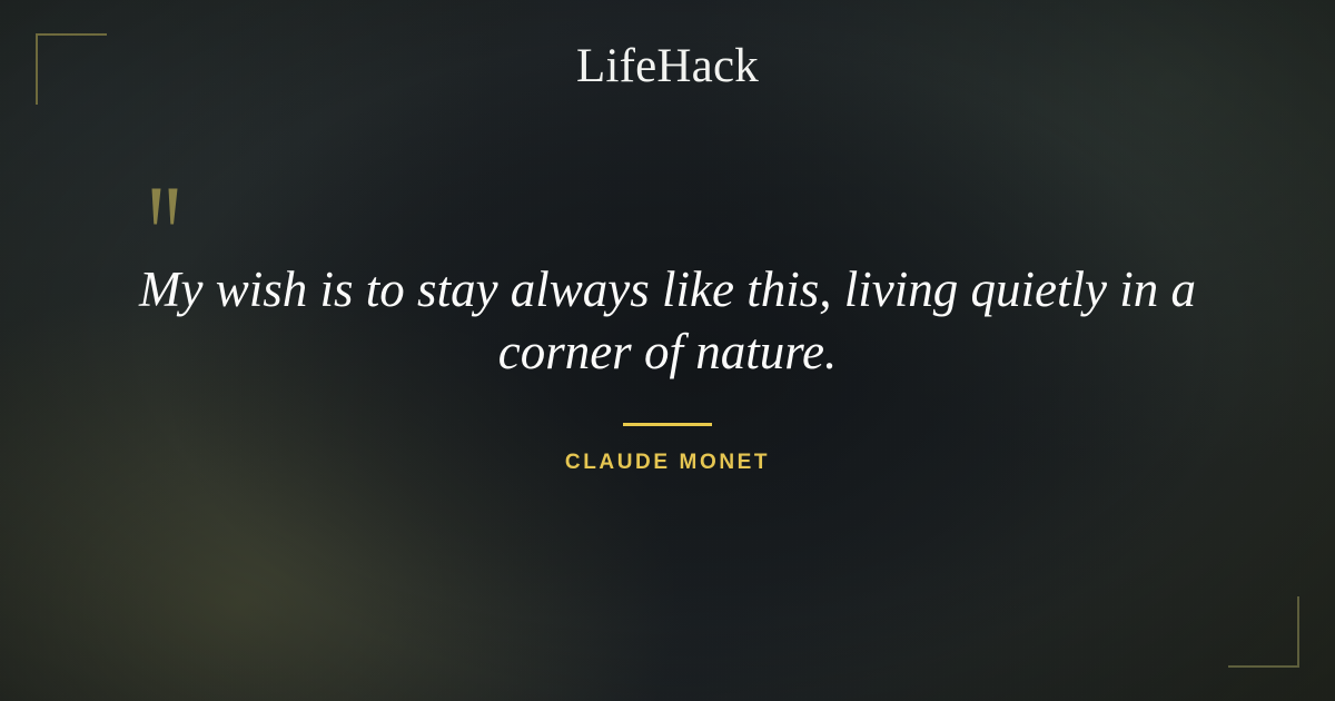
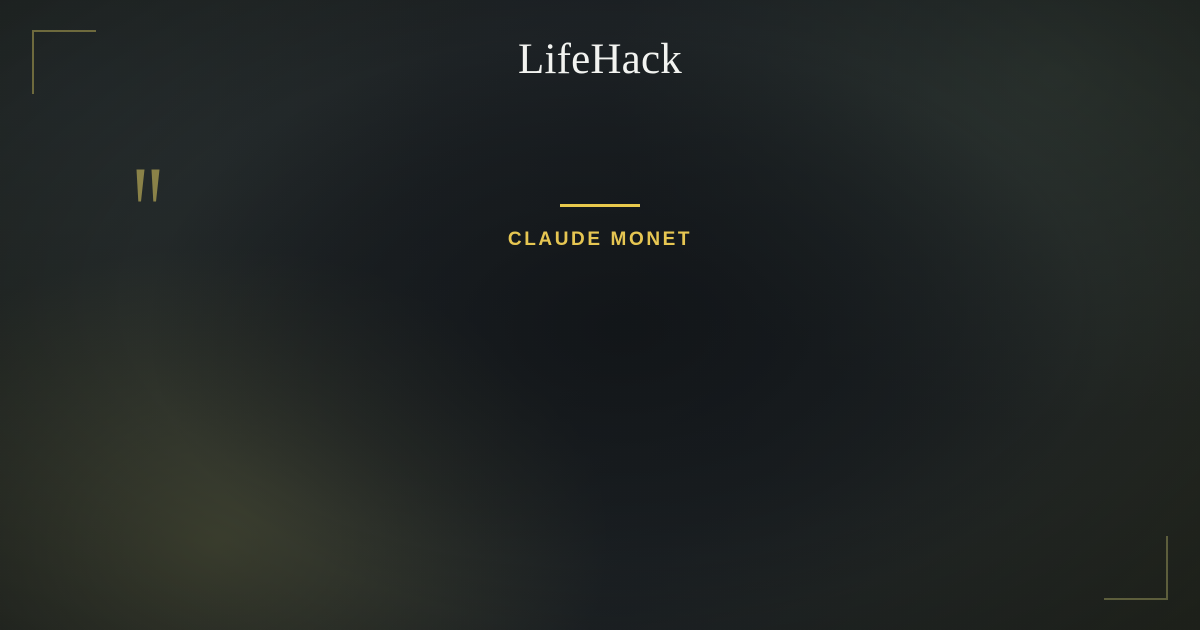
  LifeHack
- My wish is to stay always like this, living quietly in a corner of nature.
  CLAUDE MONET
